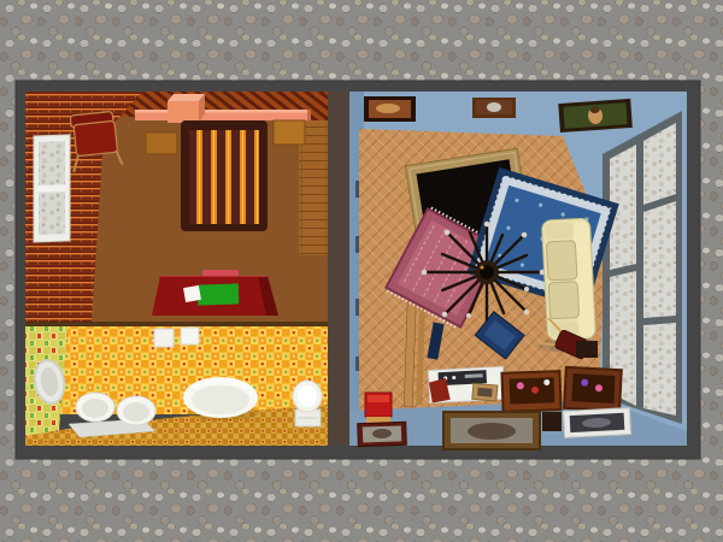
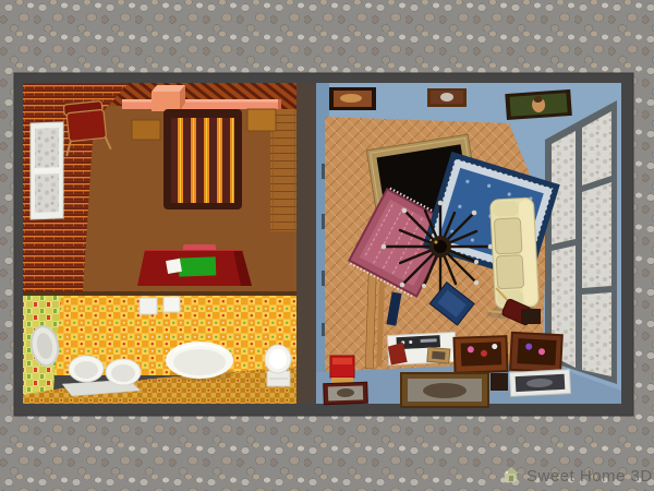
+ Sweet Home 3D
